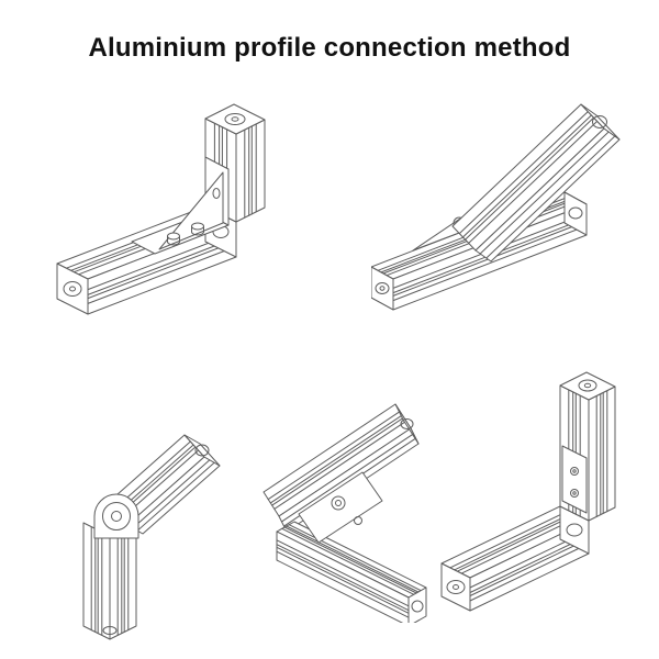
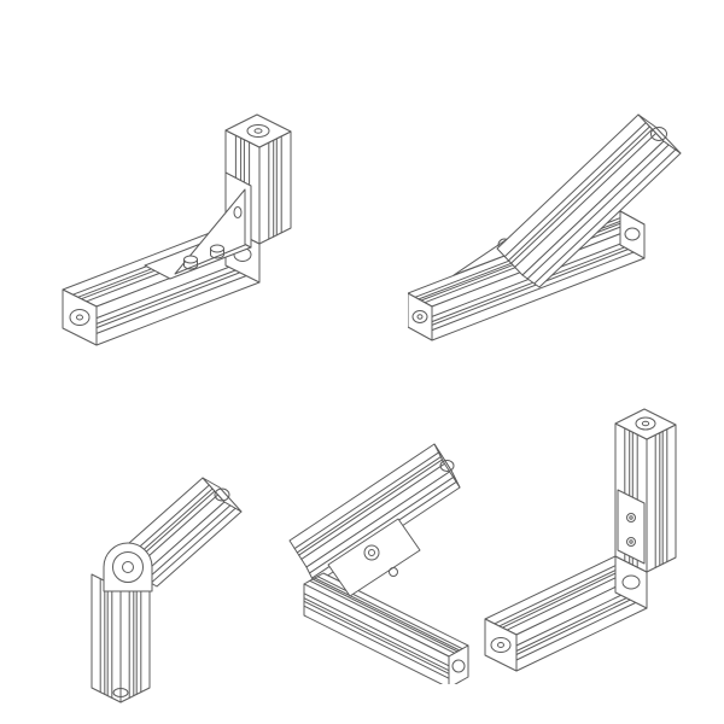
- Aluminium profile connection method
